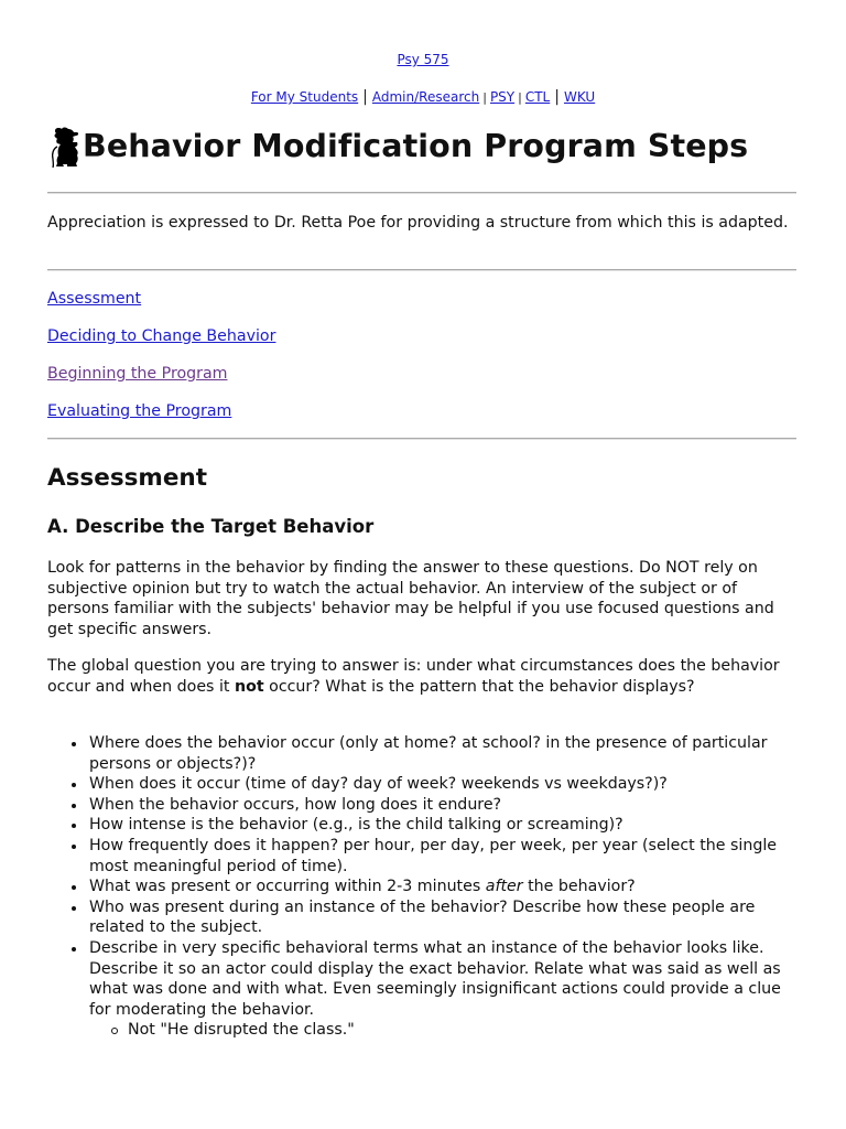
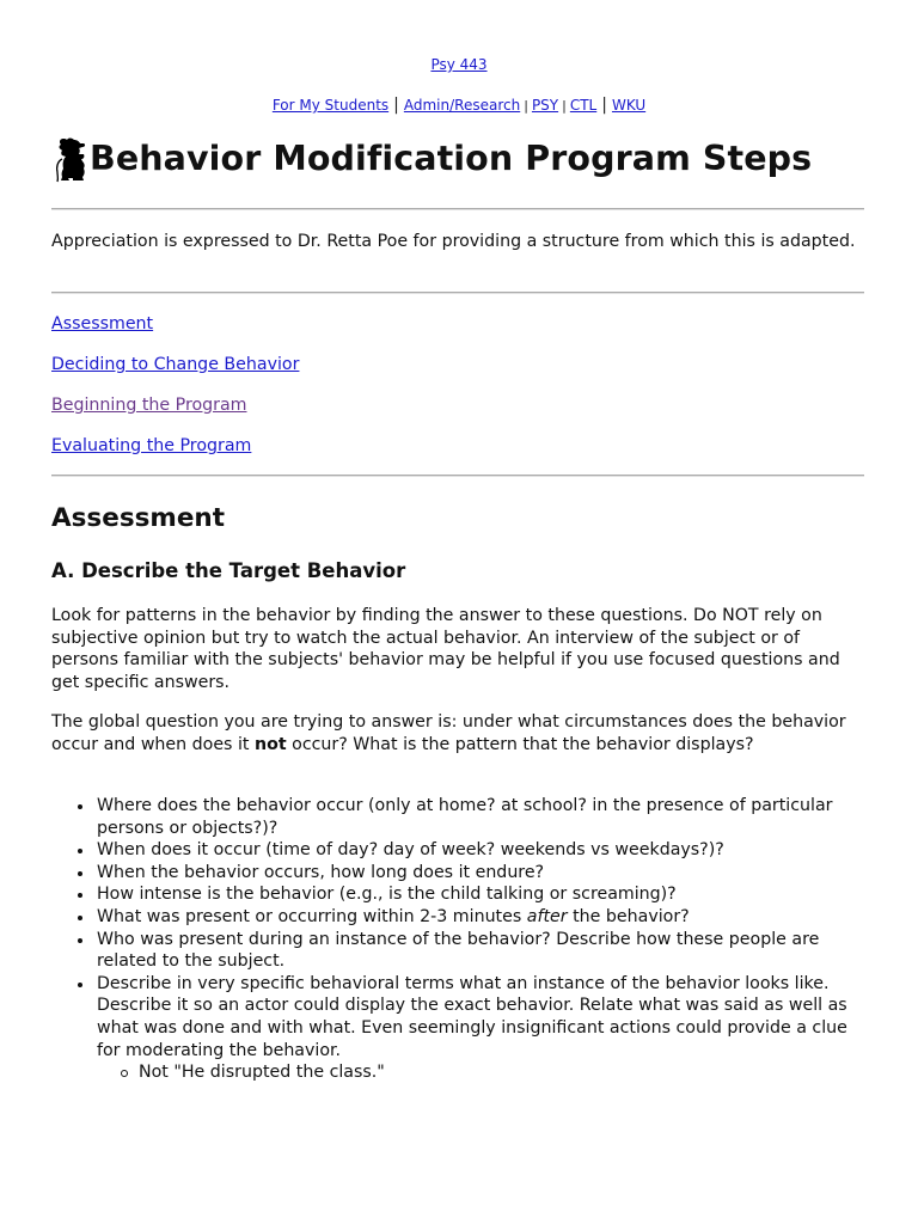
- Psy 575
+ Psy 443
  For My Students | Admin/Research | PSY | CTL | WKU
  Behavior Modification Program Steps
  Appreciation is expressed to Dr. Retta Poe for providing a structure from which this is adapted.
  Assessment
  Deciding to Change Behavior
  Beginning the Program
  Evaluating the Program
  Assessment
  A. Describe the Target Behavior
  Look for patterns in the behavior by finding the answer to these questions. Do NOT rely on subjective opinion but try to watch the actual behavior. An interview of the subject or of persons familiar with the subjects' behavior may be helpful if you use focused questions and get specific answers.
  The global question you are trying to answer is: under what circumstances does the behavior occur and when does it not occur? What is the pattern that the behavior displays?
  Where does the behavior occur (only at home? at school? in the presence of particular persons or objects?)?
  When does it occur (time of day? day of week? weekends vs weekdays?)?
  When the behavior occurs, how long does it endure?
  How intense is the behavior (e.g., is the child talking or screaming)?
- How frequently does it happen? per hour, per day, per week, per year (select the single most meaningful period of time).
  What was present or occurring within 2-3 minutes after the behavior?
  Who was present during an instance of the behavior? Describe how these people are related to the subject.
  Describe in very specific behavioral terms what an instance of the behavior looks like. Describe it so an actor could display the exact behavior. Relate what was said as well as what was done and with what. Even seemingly insignificant actions could provide a clue for moderating the behavior.
  Not "He disrupted the class."
